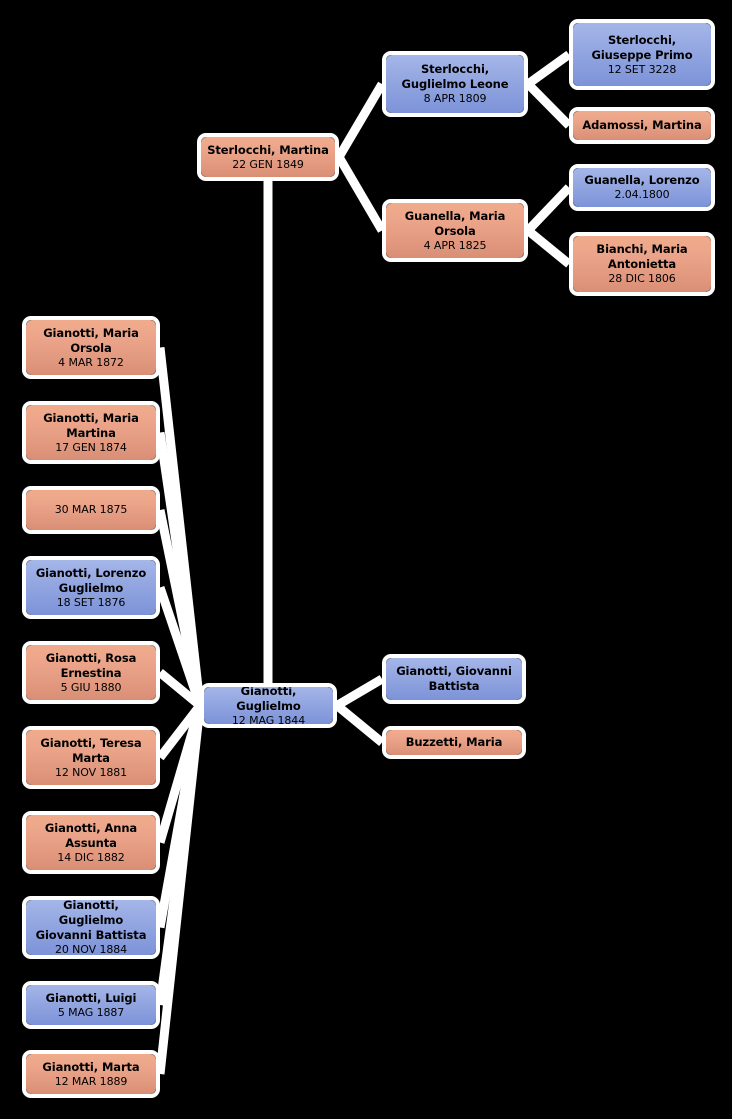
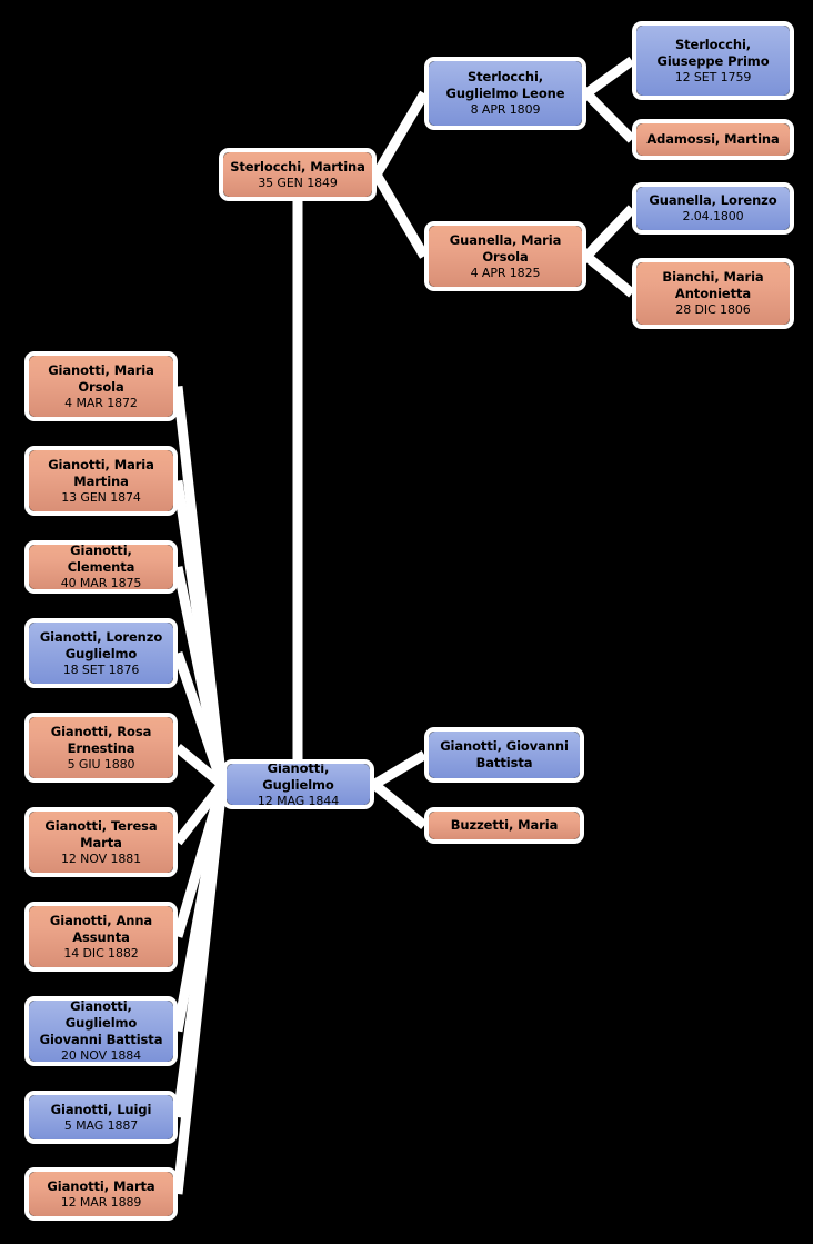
  Sterlocchi,
  Giuseppe Primo
- 12 SET 3228
+ 12 SET 1759
  Adamossi, Martina
  Guanella, Lorenzo
  2.04.1800
  Bianchi, Maria
  Antonietta
  28 DIC 1806
  Sterlocchi,
  Guglielmo Leone
  8 APR 1809
  Guanella, Maria
  Orsola
  4 APR 1825
  Sterlocchi, Martina
- 22 GEN 1849
+ 35 GEN 1849
  Gianotti, Giovanni
  Battista
  Buzzetti, Maria
  Gianotti, Guglielmo
  12 MAG 1844
  Gianotti, Maria
  Orsola
  4 MAR 1872
  Gianotti, Maria
  Martina
- 17 GEN 1874
+ 13 GEN 1874
+ Gianotti, Clementa
- 30 MAR 1875
+ 40 MAR 1875
  Gianotti, Lorenzo
  Guglielmo
  18 SET 1876
  Gianotti, Rosa
  Ernestina
  5 GIU 1880
  Gianotti, Teresa
  Marta
  12 NOV 1881
  Gianotti, Anna
  Assunta
  14 DIC 1882
  Gianotti, Guglielmo
  Giovanni Battista
  20 NOV 1884
  Gianotti, Luigi
  5 MAG 1887
  Gianotti, Marta
  12 MAR 1889
